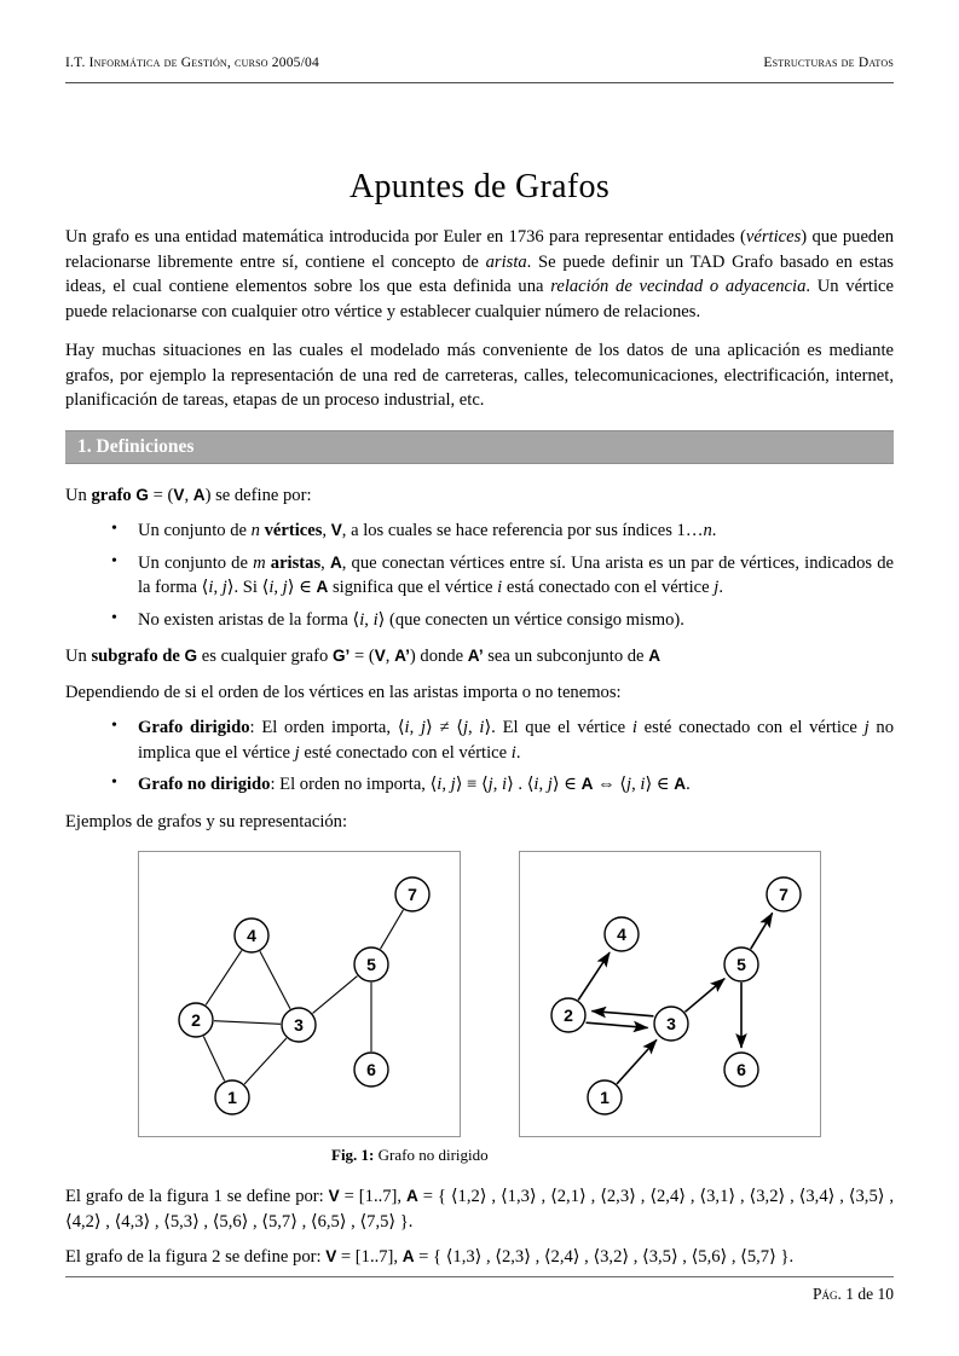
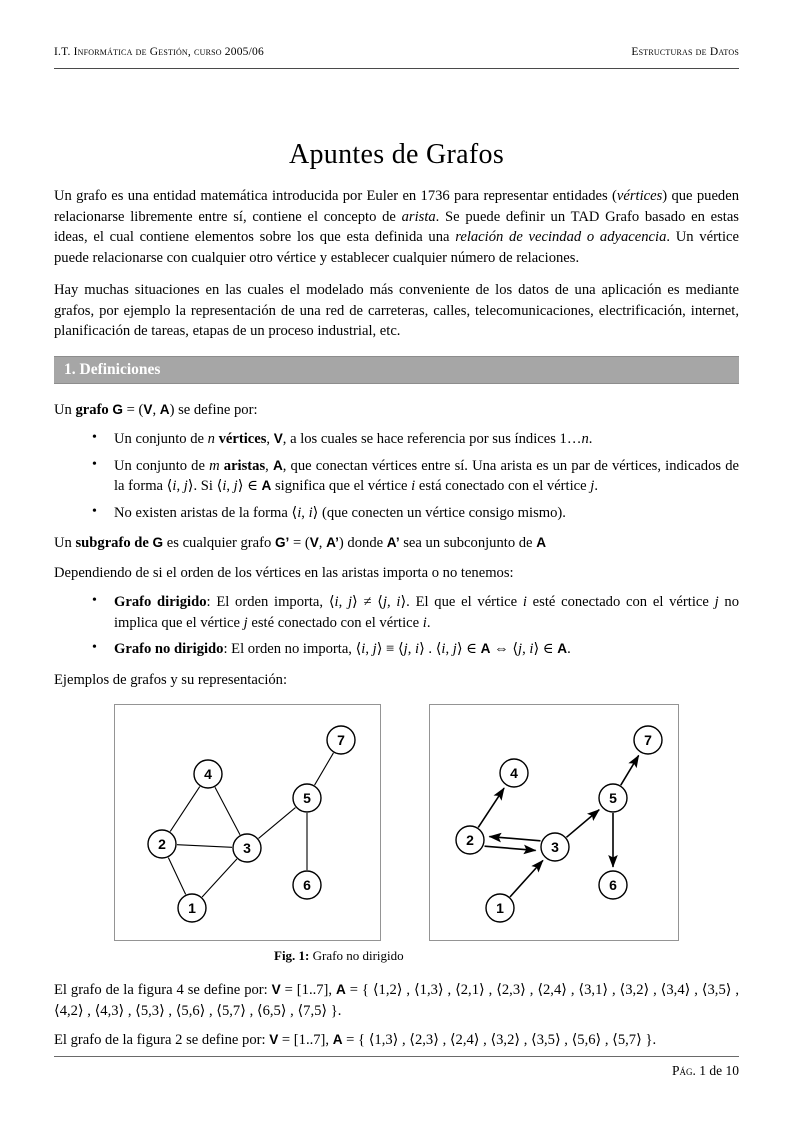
- I.T. Informática de Gestión, curso 2005/04
+ I.T. Informática de Gestión, curso 2005/06
  Estructuras de Datos
  Apuntes de Grafos
  Un grafo es una entidad matemática introducida por Euler en 1736 para representar entidades (vértices) que pueden relacionarse libremente entre sí, contiene el concepto de arista. Se puede definir un TAD Grafo basado en estas ideas, el cual contiene elementos sobre los que esta definida una relación de vecindad o adyacencia. Un vértice puede relacionarse con cualquier otro vértice y establecer cualquier número de relaciones.
  Hay muchas situaciones en las cuales el modelado más conveniente de los datos de una aplicación es mediante grafos, por ejemplo la representación de una red de carreteras, calles, telecomunicaciones, electrificación, internet, planificación de tareas, etapas de un proceso industrial, etc.
  1. Definiciones
  Un grafo G = (V, A) se define por:
  Un conjunto de n vértices, V, a los cuales se hace referencia por sus índices 1…n.
  Un conjunto de m aristas, A, que conectan vértices entre sí. Una arista es un par de vértices, indicados de la forma ⟨i, j⟩. Si ⟨i, j⟩ ∈ A significa que el vértice i está conectado con el vértice j.
  No existen aristas de la forma ⟨i, i⟩ (que conecten un vértice consigo mismo).
  Un subgrafo de G es cualquier grafo G’ = (V, A’) donde A’ sea un subconjunto de A
  Dependiendo de si el orden de los vértices en las aristas importa o no tenemos:
  Grafo dirigido: El orden importa, ⟨i, j⟩ ≠ ⟨j, i⟩. El que el vértice i esté conectado con el vértice j no implica que el vértice j esté conectado con el vértice i.
  Grafo no dirigido: El orden no importa, ⟨i, j⟩ ≡ ⟨j, i⟩ . ⟨i, j⟩ ∈ A ⇔ ⟨j, i⟩ ∈ A.
  Ejemplos de grafos y su representación:
  7
  4
  5
  2
  3
  6
  1
  7
  4
  5
  2
  3
  6
  1
  Fig. 1: Grafo no dirigido
- El grafo de la figura 1 se define por: V = [1..7], A = { ⟨1,2⟩ , ⟨1,3⟩ , ⟨2,1⟩ , ⟨2,3⟩ , ⟨2,4⟩ , ⟨3,1⟩ , ⟨3,2⟩ , ⟨3,4⟩ , ⟨3,5⟩ , ⟨4,2⟩ , ⟨4,3⟩ , ⟨5,3⟩ , ⟨5,6⟩ , ⟨5,7⟩ , ⟨6,5⟩ , ⟨7,5⟩ }.
+ El grafo de la figura 4 se define por: V = [1..7], A = { ⟨1,2⟩ , ⟨1,3⟩ , ⟨2,1⟩ , ⟨2,3⟩ , ⟨2,4⟩ , ⟨3,1⟩ , ⟨3,2⟩ , ⟨3,4⟩ , ⟨3,5⟩ , ⟨4,2⟩ , ⟨4,3⟩ , ⟨5,3⟩ , ⟨5,6⟩ , ⟨5,7⟩ , ⟨6,5⟩ , ⟨7,5⟩ }.
  El grafo de la figura 2 se define por: V = [1..7], A = { ⟨1,3⟩ , ⟨2,3⟩ , ⟨2,4⟩ , ⟨3,2⟩ , ⟨3,5⟩ , ⟨5,6⟩ , ⟨5,7⟩ }.
  Pág. 1 de 10
